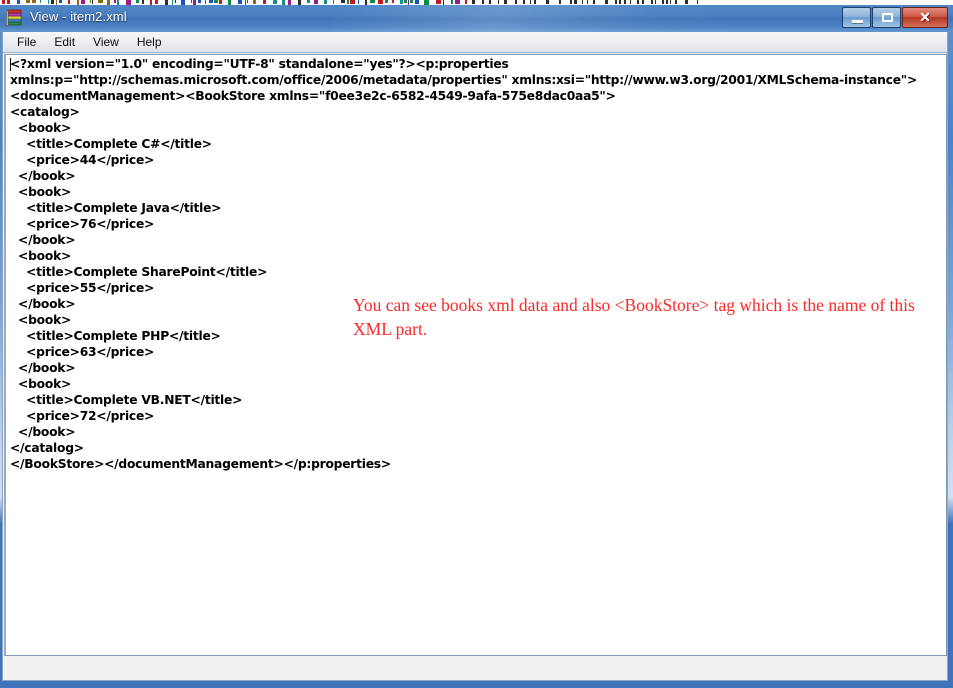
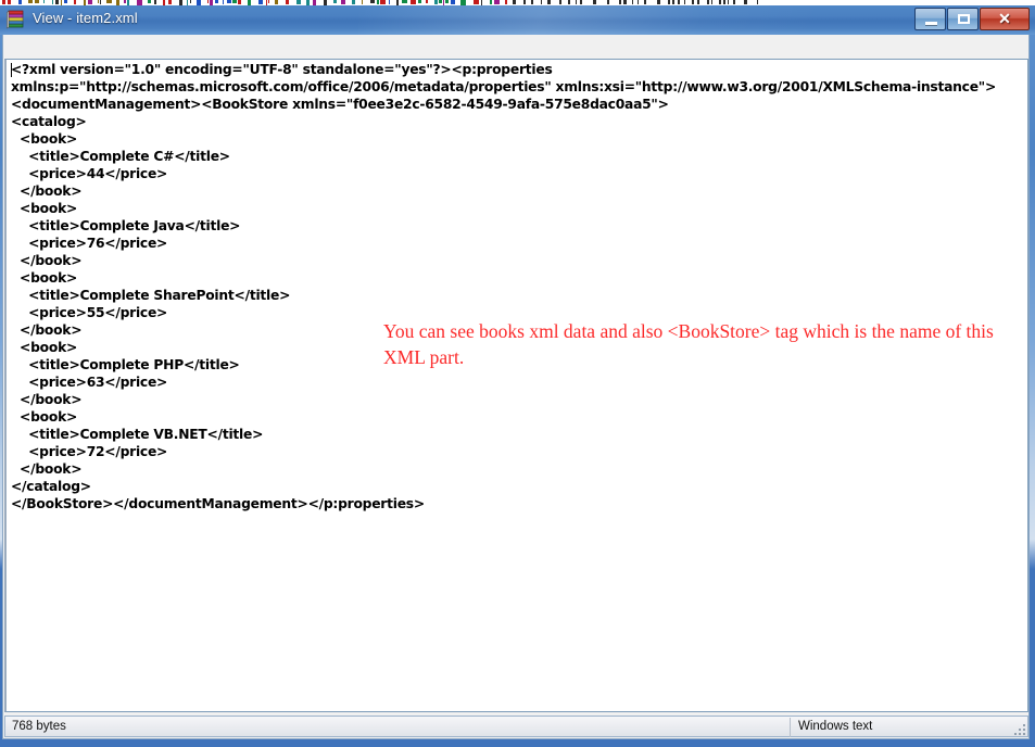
  View - item2.xml
  ✕
- File
- Edit
- View
- Help
  <?xml version="1.0" encoding="UTF-8" standalone="yes"?><p:properties
  xmlns:p="http://schemas.microsoft.com/office/2006/metadata/properties" xmlns:xsi="http://www.w3.org/2001/XMLSchema-instance">
  <documentManagement><BookStore xmlns="f0ee3e2c-6582-4549-9afa-575e8dac0aa5">
  <catalog>
  <book>
  <title>Complete C#</title>
  <price>44</price>
  </book>
  <book>
  <title>Complete Java</title>
  <price>76</price>
  </book>
  <book>
  <title>Complete SharePoint</title>
  <price>55</price>
  </book>
  <book>
  <title>Complete PHP</title>
  <price>63</price>
  </book>
  <book>
  <title>Complete VB.NET</title>
  <price>72</price>
  </book>
  </catalog>
  </BookStore></documentManagement></p:properties>
  You can see books xml data and also <BookStore> tag which is the name of this XML part.
+ 768 bytes
+ Windows text
